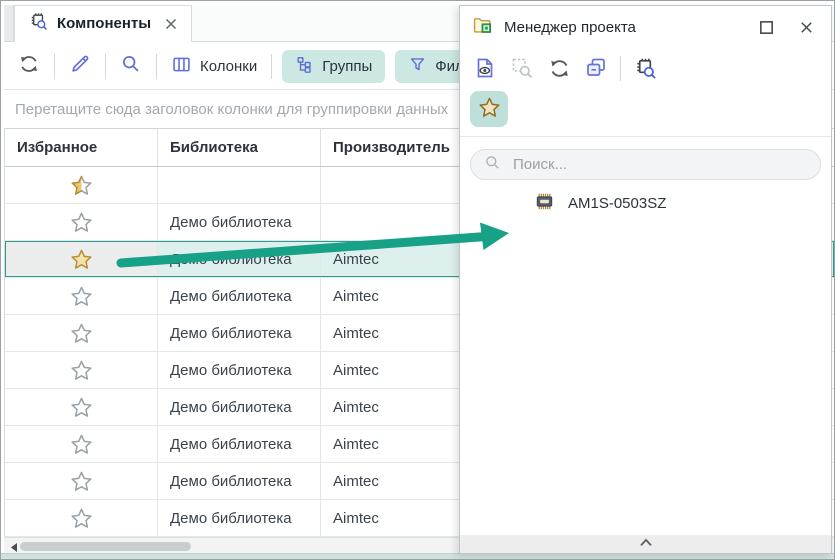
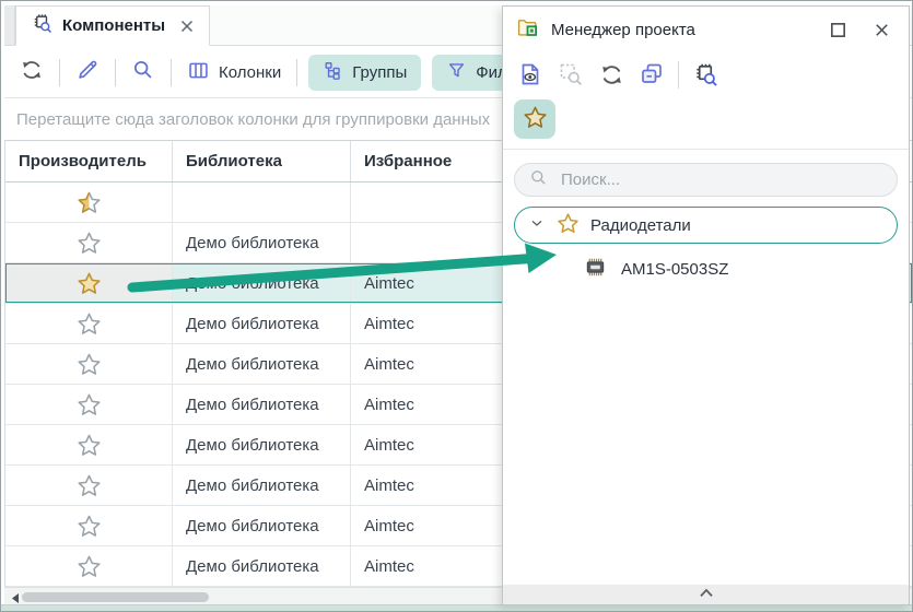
  Компоненты
  Колонки
  Группы
  Перетащите сюда заголовок колонки для группировки данных
- Избранное
+ Производитель
  Библиотека
- Производитель
+ Избранное
  Демо библиотека
  Aimtec
  Демо библиотека
  Aimtec
  Демо библиотека
  Aimtec
  Демо библиотека
  Aimtec
  Демо библиотека
  Aimtec
  Демо библиотека
  Aimtec
  Демо библиотека
  Aimtec
  Демо библиотека
  Aimtec
  Менеджер проекта
  Поиск...
+ Радиодетали
  AM1S-0503SZ
